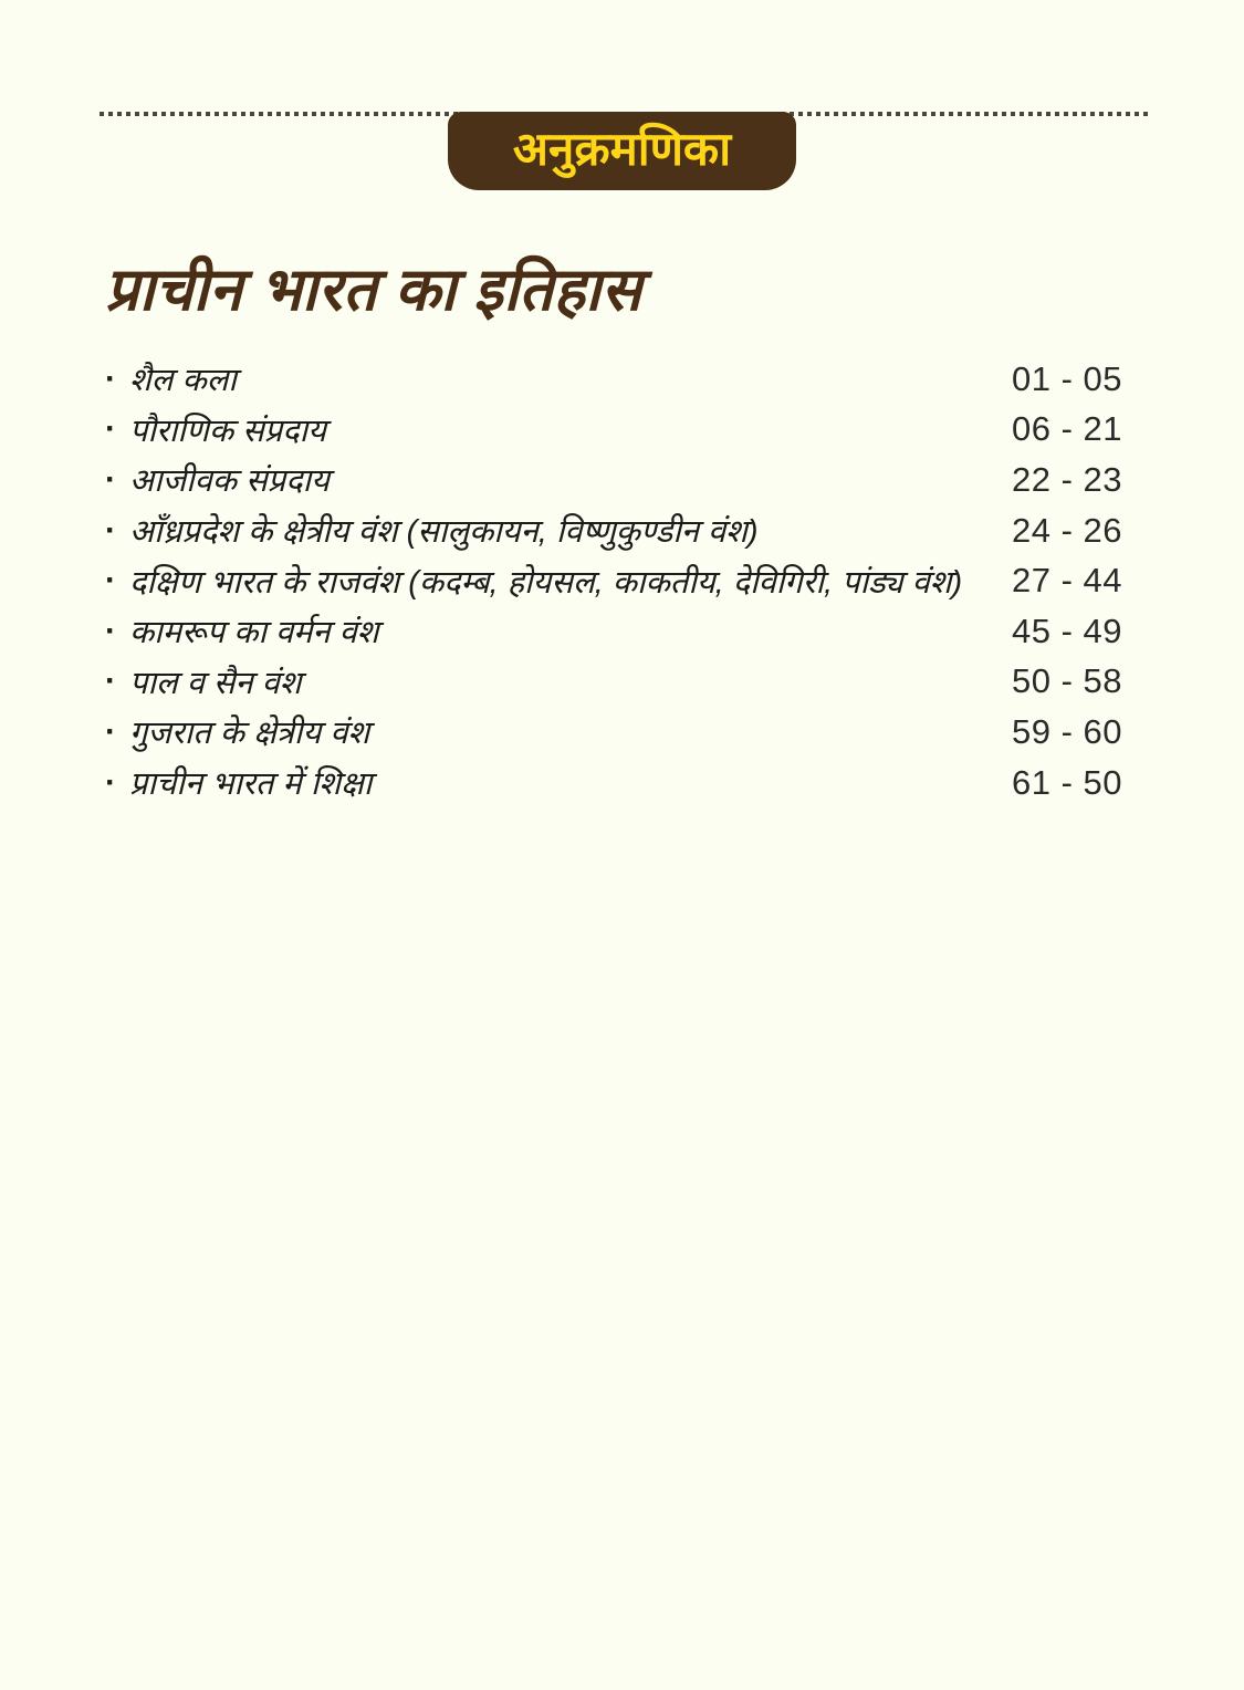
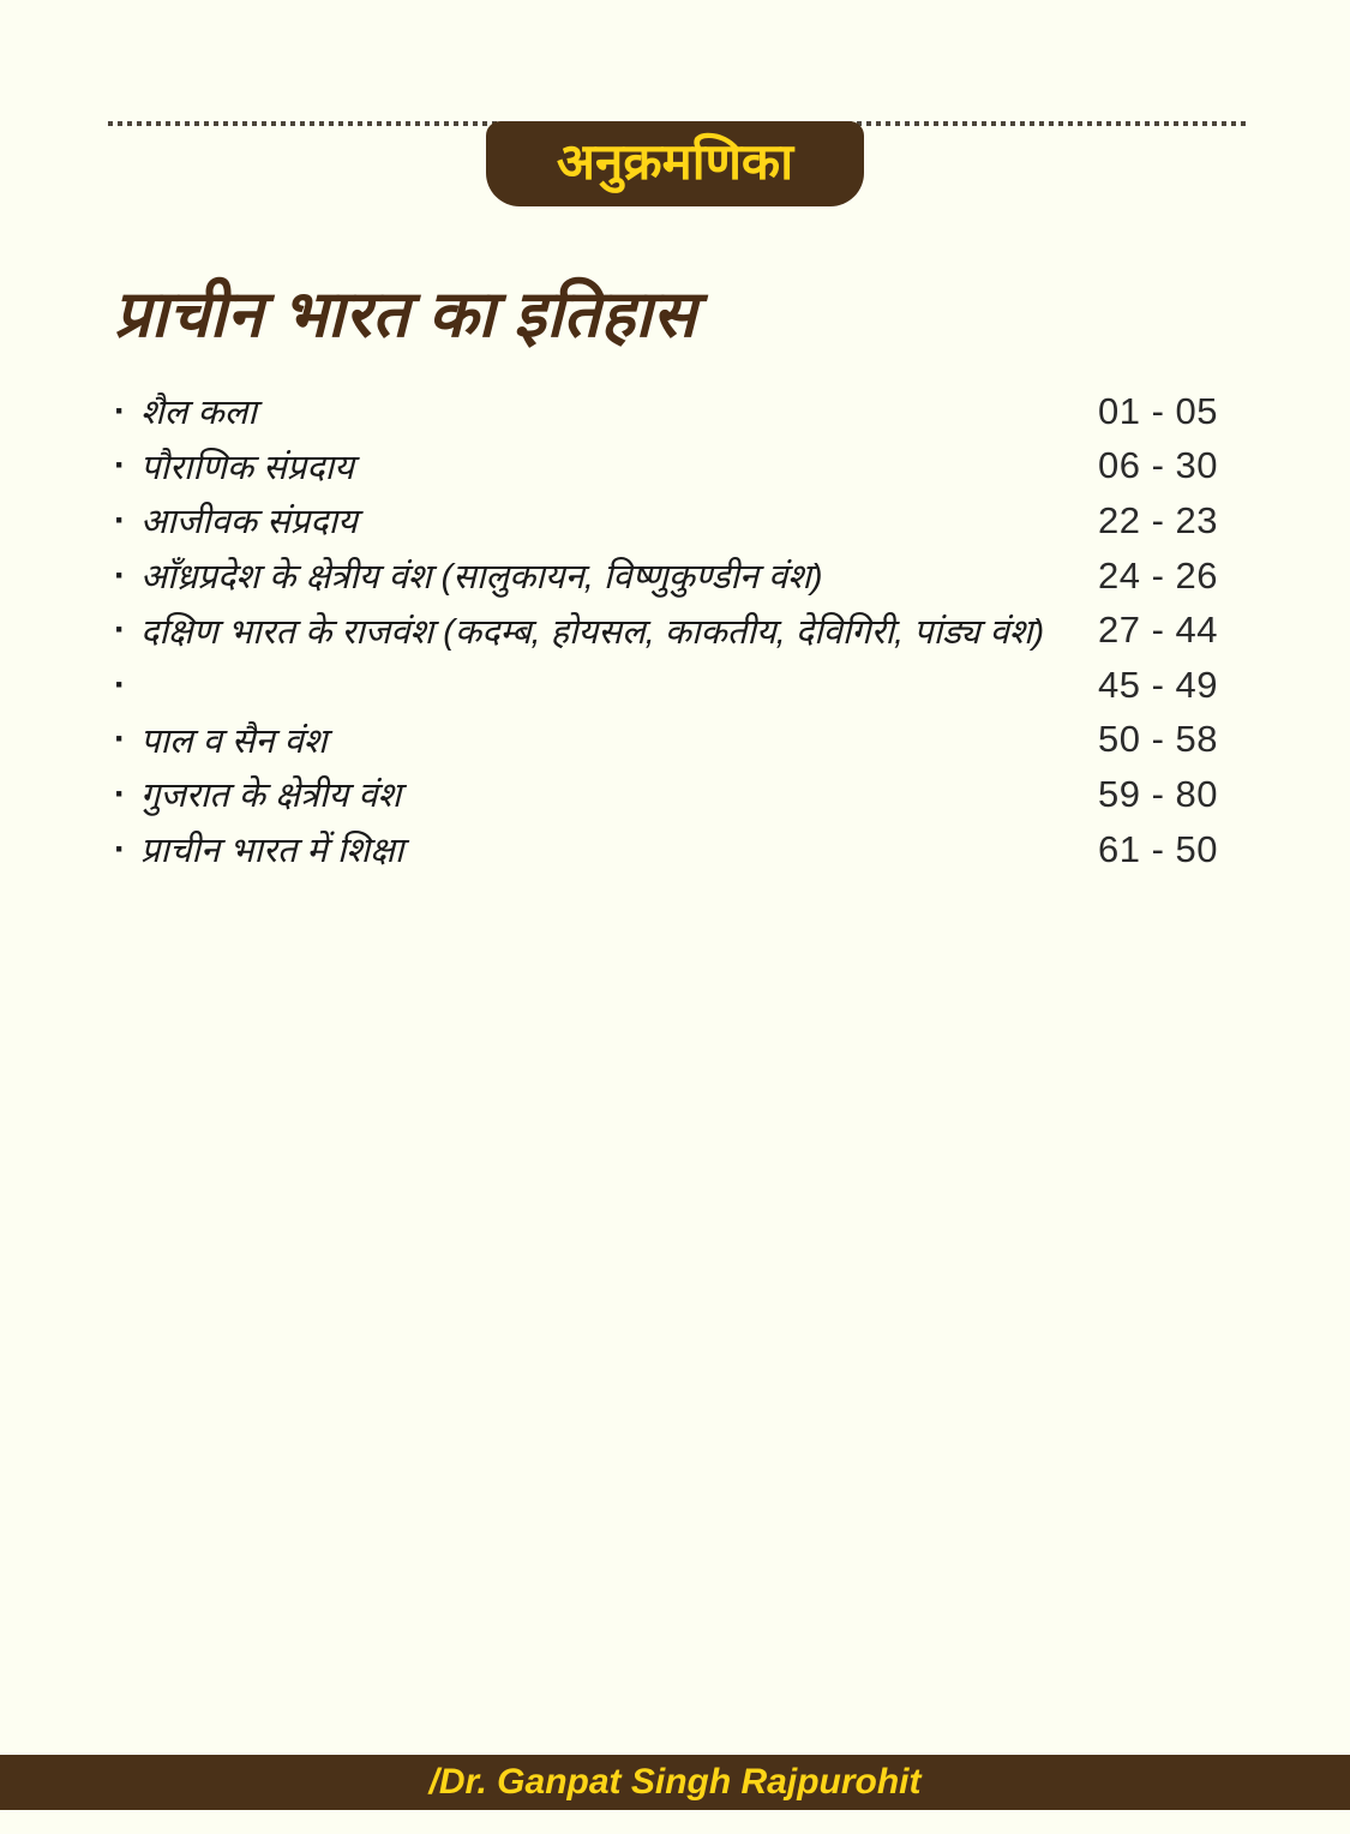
  अनुक्रमणिका
  प्राचीन भारत का इतिहास
  ·
  शैल कला
  01 - 05
  ·
  पौराणिक संप्रदाय
- 06 - 21
+ 06 - 30
  ·
  आजीवक संप्रदाय
  22 - 23
  ·
  आँध्रप्रदेश के क्षेत्रीय वंश (सालुकायन, विष्णुकुण्डीन वंश)
  24 - 26
  ·
  दक्षिण भारत के राजवंश (कदम्ब, होयसल, काकतीय, देविगिरी, पांड्य वंश)
  27 - 44
  ·
- कामरूप का वर्मन वंश
  45 - 49
  ·
  पाल व सैन वंश
  50 - 58
  ·
  गुजरात के क्षेत्रीय वंश
- 59 - 60
+ 59 - 80
  ·
  प्राचीन भारत में शिक्षा
  61 - 50
+ /Dr. Ganpat Singh Rajpurohit
